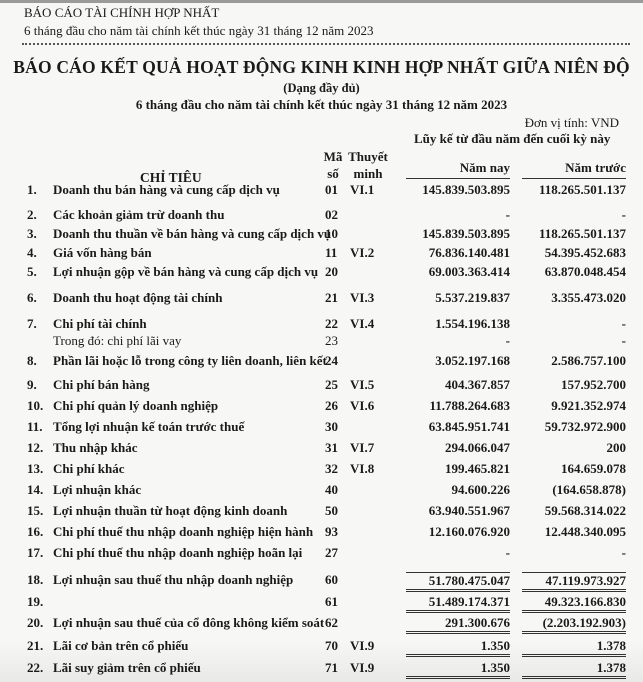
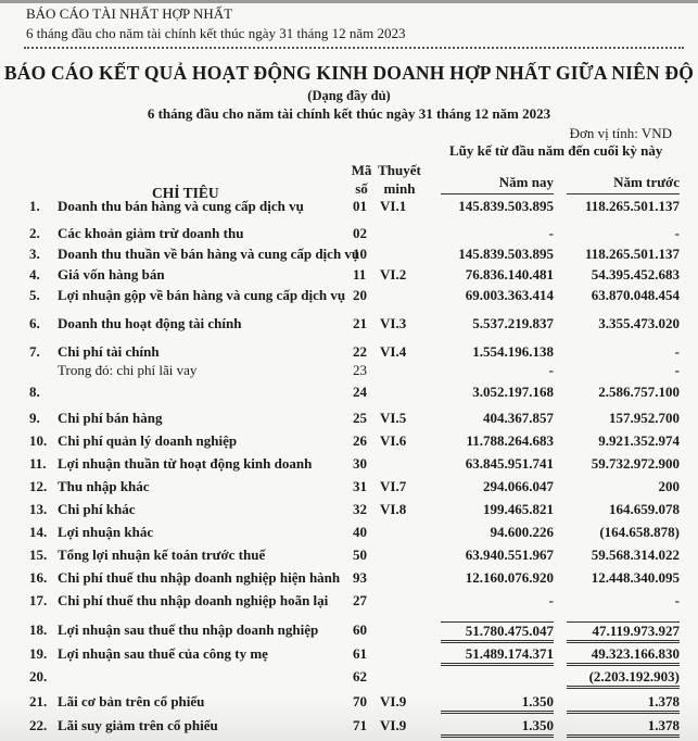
- BÁO CÁO TÀI CHÍNH HỢP NHẤT
+ BÁO CÁO TÀI NHẤT HỢP NHẤT
  6 tháng đầu cho năm tài chính kết thúc ngày 31 tháng 12 năm 2023
- BÁO CÁO KẾT QUẢ HOẠT ĐỘNG KINH KINH HỢP NHẤT GIỮA NIÊN ĐỘ
+ BÁO CÁO KẾT QUẢ HOẠT ĐỘNG KINH DOANH HỢP NHẤT GIỮA NIÊN ĐỘ
  (Dạng đầy đủ)
  6 tháng đầu cho năm tài chính kết thúc ngày 31 tháng 12 năm 2023
  Đơn vị tính: VND
  Lũy kế từ đầu năm đến cuối kỳ này
  CHỈ TIÊU
  Mã
  số
  Thuyết
  minh
  Năm nay
  Năm trước
  1.
  Doanh thu bán hàng và cung cấp dịch vụ
  01
  VI.1
  145.839.503.895
  118.265.501.137
  2.
  Các khoản giảm trừ doanh thu
  02
  -
  -
  3.
  Doanh thu thuần về bán hàng và cung cấp dịch vụ
  10
  145.839.503.895
  118.265.501.137
  4.
  Giá vốn hàng bán
  11
  VI.2
  76.836.140.481
  54.395.452.683
  5.
  Lợi nhuận gộp về bán hàng và cung cấp dịch vụ
  20
  69.003.363.414
  63.870.048.454
  6.
  Doanh thu hoạt động tài chính
  21
  VI.3
  5.537.219.837
  3.355.473.020
  7.
  Chi phí tài chính
  22
  VI.4
  1.554.196.138
  -
  Trong đó: chi phí lãi vay
  23
  -
  -
  8.
- Phần lãi hoặc lỗ trong công ty liên doanh, liên kết
  24
  3.052.197.168
  2.586.757.100
  9.
  Chi phí bán hàng
  25
  VI.5
  404.367.857
  157.952.700
  10.
  Chi phí quản lý doanh nghiệp
  26
  VI.6
  11.788.264.683
  9.921.352.974
  11.
- Tổng lợi nhuận kế toán trước thuế
+ Lợi nhuận thuần từ hoạt động kinh doanh
  30
  63.845.951.741
  59.732.972.900
  12.
  Thu nhập khác
  31
  VI.7
  294.066.047
  200
  13.
  Chi phí khác
  32
  VI.8
  199.465.821
  164.659.078
  14.
  Lợi nhuận khác
  40
  94.600.226
  (164.658.878)
  15.
- Lợi nhuận thuần từ hoạt động kinh doanh
+ Tổng lợi nhuận kế toán trước thuế
  50
  63.940.551.967
  59.568.314.022
  16.
  Chi phí thuế thu nhập doanh nghiệp hiện hành
  93
  12.160.076.920
  12.448.340.095
  17.
  Chi phí thuế thu nhập doanh nghiệp hoãn lại
  27
  -
  -
  18.
  Lợi nhuận sau thuế thu nhập doanh nghiệp
  60
  51.780.475.047
  47.119.973.927
  19.
+ Lợi nhuận sau thuế của công ty mẹ
  61
  51.489.174.371
  49.323.166.830
  20.
- Lợi nhuận sau thuế của cổ đông không kiểm soát
  62
- 291.300.676
  (2.203.192.903)
